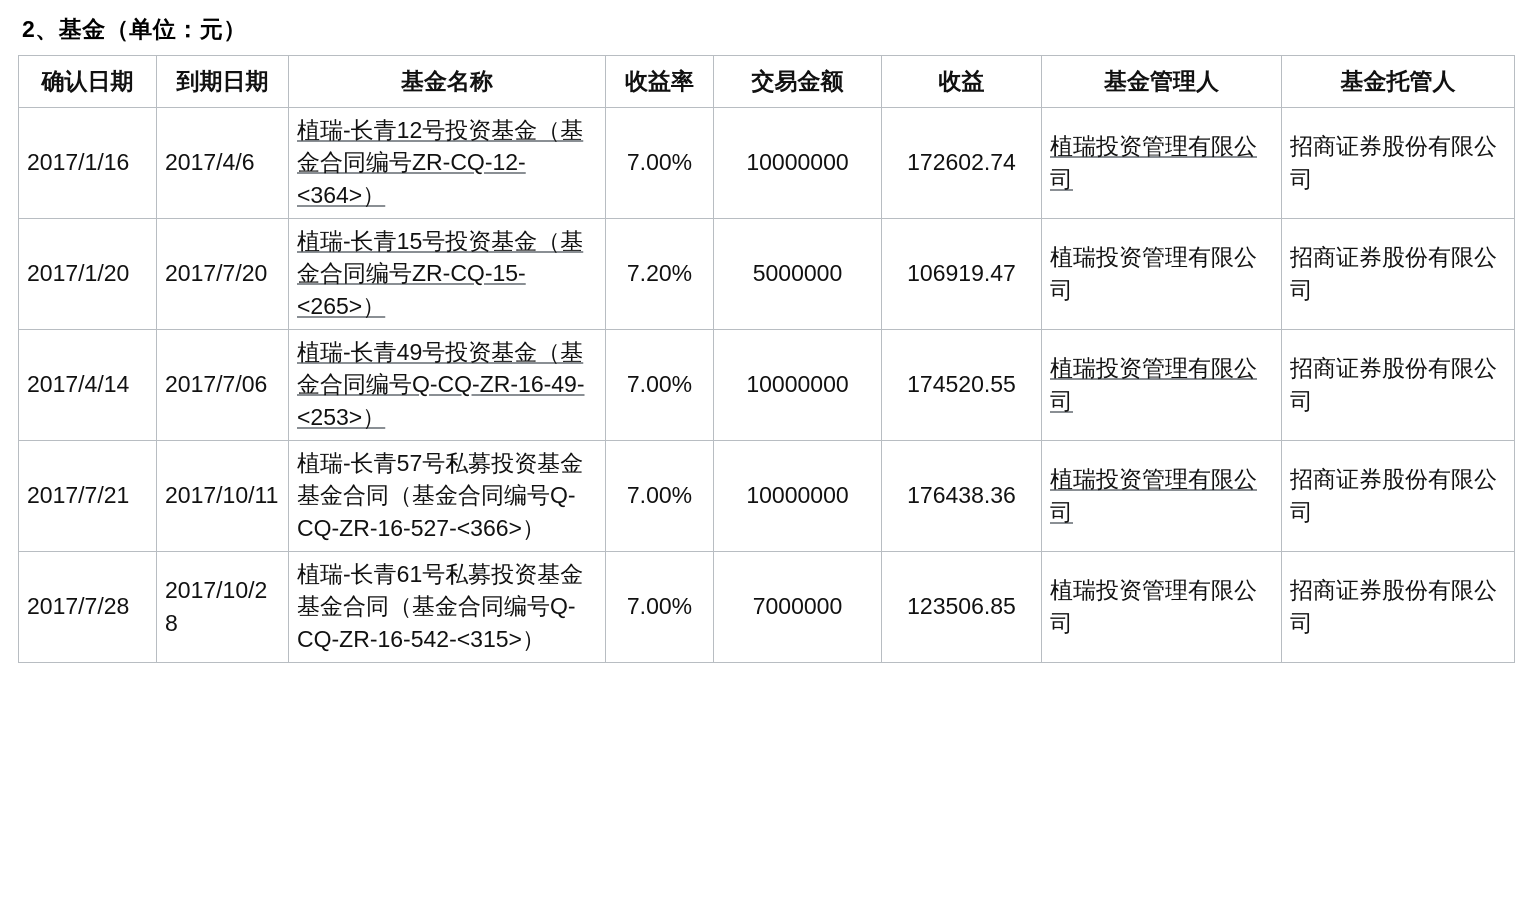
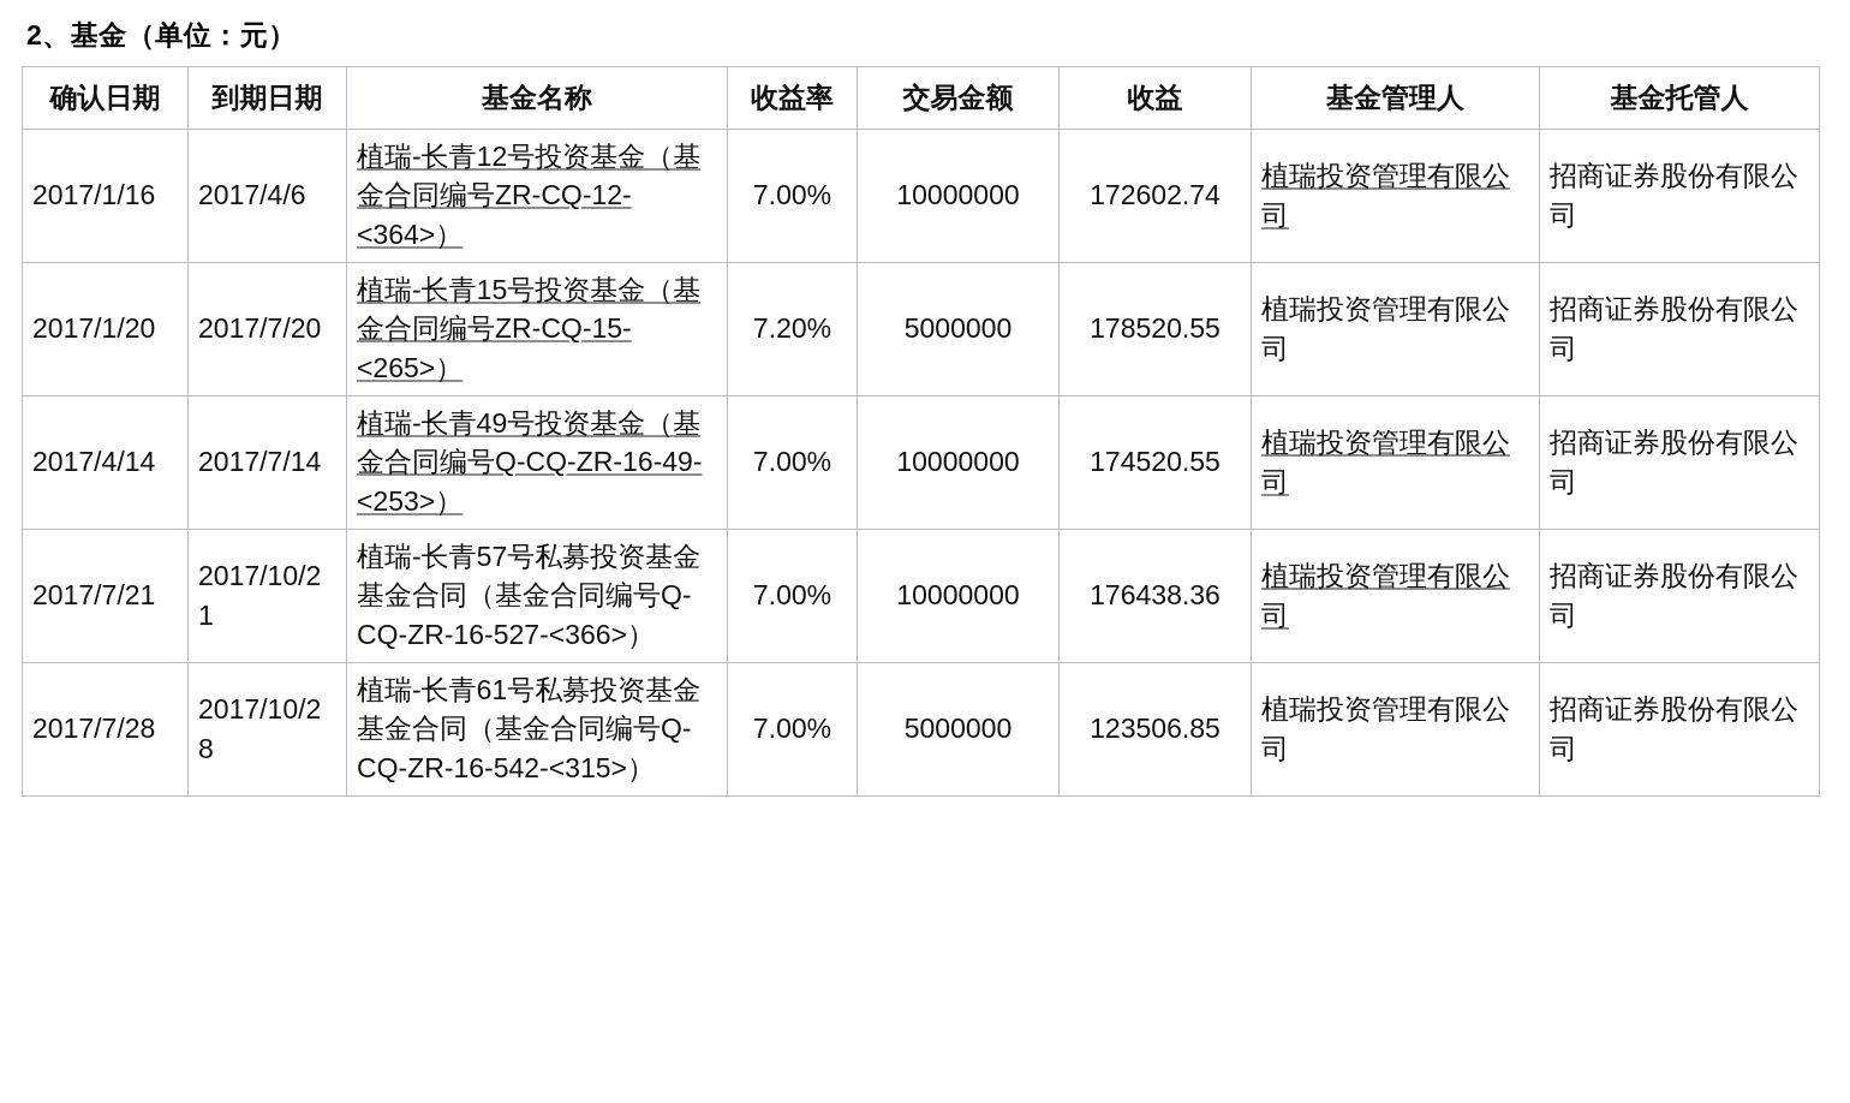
  2、基金（单位：元）
  确认日期	到期日期	基金名称	收益率	交易金额	收益	基金管理人	基金托管人
  2017/1/16	2017/4/6	植瑞-长青12号投资基金（基金合同编号ZR-CQ-12-<364>）	7.00%	10000000	172602.74	植瑞投资管理有限公司	招商证券股份有限公司
- 2017/1/20	2017/7/20	植瑞-长青15号投资基金（基金合同编号ZR-CQ-15-<265>）	7.20%	5000000	106919.47	植瑞投资管理有限公司	招商证券股份有限公司
+ 2017/1/20	2017/7/20	植瑞-长青15号投资基金（基金合同编号ZR-CQ-15-<265>）	7.20%	5000000	178520.55	植瑞投资管理有限公司	招商证券股份有限公司
- 2017/4/14	2017/7/06	植瑞-长青49号投资基金（基金合同编号Q-CQ-ZR-16-49-<253>）	7.00%	10000000	174520.55	植瑞投资管理有限公司	招商证券股份有限公司
+ 2017/4/14	2017/7/14	植瑞-长青49号投资基金（基金合同编号Q-CQ-ZR-16-49-<253>）	7.00%	10000000	174520.55	植瑞投资管理有限公司	招商证券股份有限公司
- 2017/7/21	2017/10/11	植瑞-长青57号私募投资基金基金合同（基金合同编号Q-CQ-ZR-16-527-<366>）	7.00%	10000000	176438.36	植瑞投资管理有限公司	招商证券股份有限公司
+ 2017/7/21	2017/10/21	植瑞-长青57号私募投资基金基金合同（基金合同编号Q-CQ-ZR-16-527-<366>）	7.00%	10000000	176438.36	植瑞投资管理有限公司	招商证券股份有限公司
- 2017/7/28	2017/10/28	植瑞-长青61号私募投资基金基金合同（基金合同编号Q-CQ-ZR-16-542-<315>）	7.00%	7000000	123506.85	植瑞投资管理有限公司	招商证券股份有限公司
+ 2017/7/28	2017/10/28	植瑞-长青61号私募投资基金基金合同（基金合同编号Q-CQ-ZR-16-542-<315>）	7.00%	5000000	123506.85	植瑞投资管理有限公司	招商证券股份有限公司
